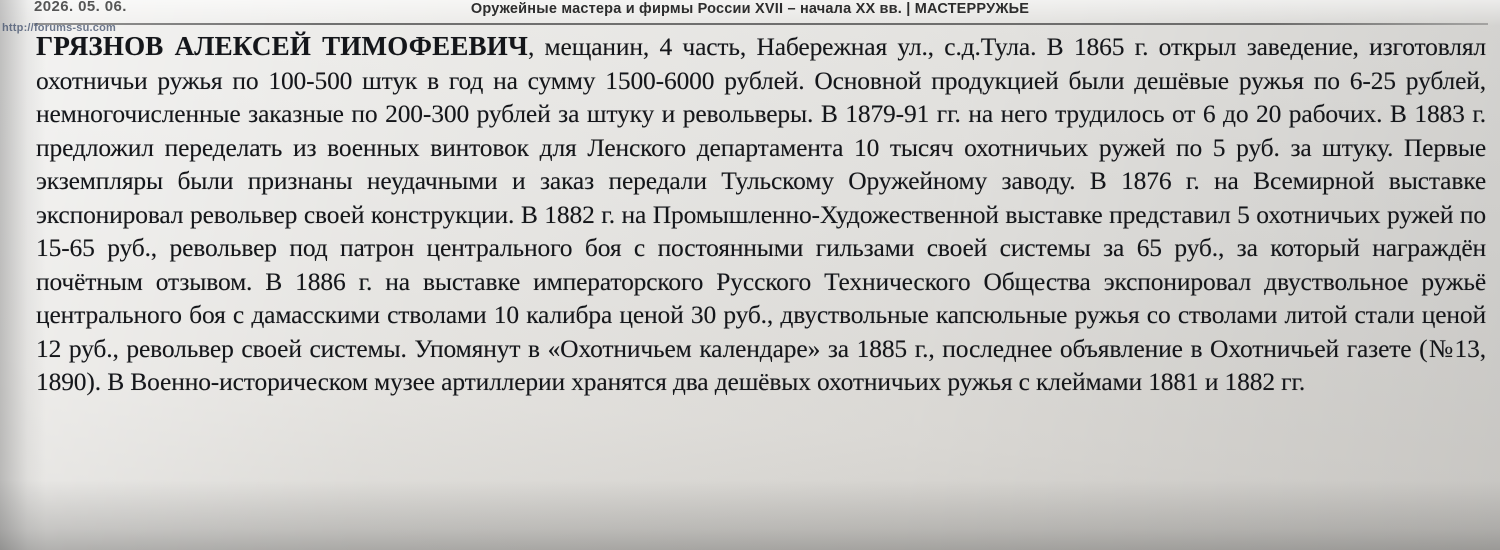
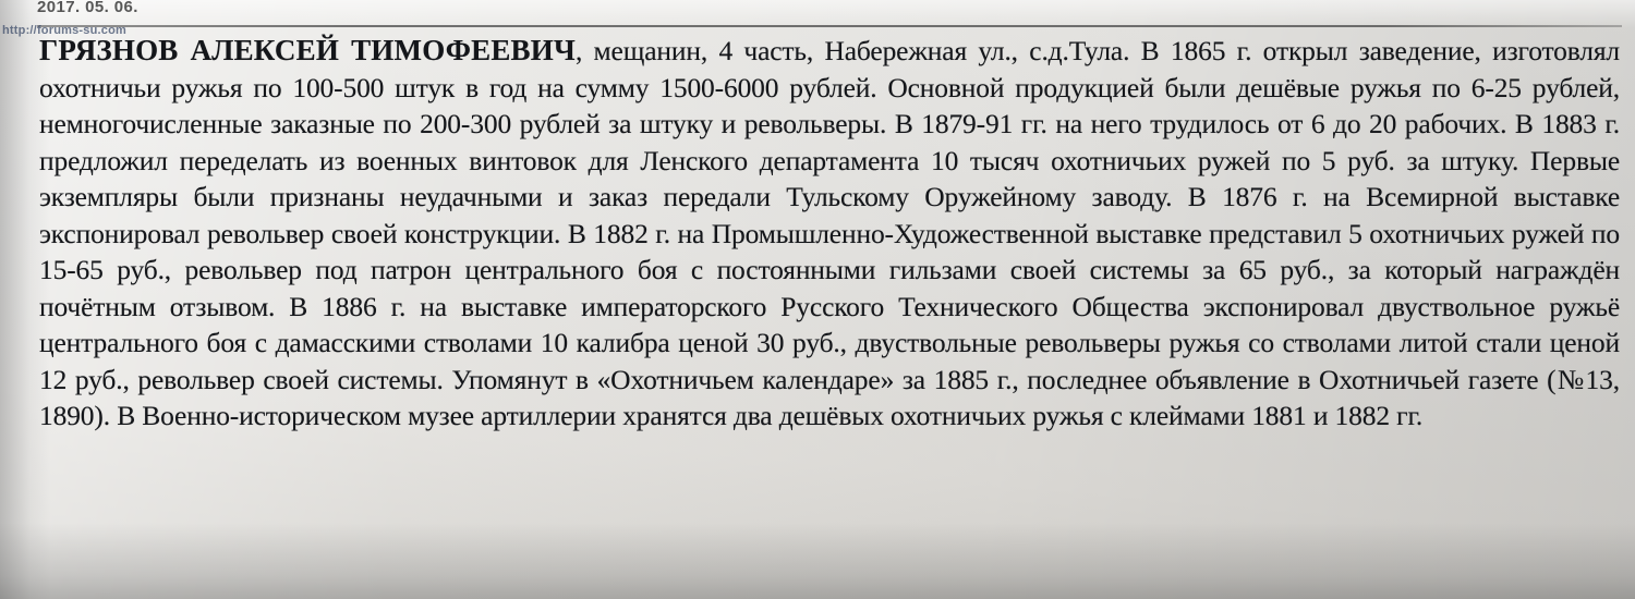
- Оружейные мастера и фирмы России XVII – начала XX вв. | МАСТЕРРУЖЬЕ
- 2026. 05. 06.
+ 2017. 05. 06.
  http://forums-su.com
- ГРЯЗНОВ АЛЕКСЕЙ ТИМОФЕЕВИЧ, мещанин, 4 часть, Набережная ул., с.д.Тула. В 1865 г. открыл заведение, изготовлял охотничьи ружья по 100-500 штук в год на сумму 1500-6000 рублей. Основной продукцией были дешёвые ружья по 6-25 рублей, немногочисленные заказные по 200-300 рублей за штуку и револьверы. В 1879-91 гг. на него трудилось от 6 до 20 рабочих. В 1883 г. предложил переделать из военных винтовок для Ленского департамента 10 тысяч охотничьих ружей по 5 руб. за штуку. Первые экземпляры были признаны неудачными и заказ передали Тульскому Оружейному заводу. В 1876 г. на Всемирной выставке экспонировал револьвер своей конструкции. В 1882 г. на Промышленно-Художественной выставке представил 5 охотничьих ружей по 15-65 руб., револьвер под патрон центрального боя с постоянными гильзами своей системы за 65 руб., за который награждён почётным отзывом. В 1886 г. на выставке императорского Русского Технического Общества экспонировал двуствольное ружьё центрального боя с дамасскими стволами 10 калибра ценой 30 руб., двуствольные капсюльные ружья со стволами литой стали ценой 12 руб., револьвер своей системы. Упомянут в «Охотничьем календаре» за 1885 г., последнее объявление в Охотничьей газете (№13, 1890). В Военно-историческом музее артиллерии хранятся два дешёвых охотничьих ружья с клеймами 1881 и 1882 гг.
+ ГРЯЗНОВ АЛЕКСЕЙ ТИМОФЕЕВИЧ, мещанин, 4 часть, Набережная ул., с.д.Тула. В 1865 г. открыл заведение, изготовлял охотничьи ружья по 100-500 штук в год на сумму 1500-6000 рублей. Основной продукцией были дешёвые ружья по 6-25 рублей, немногочисленные заказные по 200-300 рублей за штуку и револьверы. В 1879-91 гг. на него трудилось от 6 до 20 рабочих. В 1883 г. предложил переделать из военных винтовок для Ленского департамента 10 тысяч охотничьих ружей по 5 руб. за штуку. Первые экземпляры были признаны неудачными и заказ передали Тульскому Оружейному заводу. В 1876 г. на Всемирной выставке экспонировал револьвер своей конструкции. В 1882 г. на Промышленно-Художественной выставке представил 5 охотничьих ружей по 15-65 руб., револьвер под патрон центрального боя с постоянными гильзами своей системы за 65 руб., за который награждён почётным отзывом. В 1886 г. на выставке императорского Русского Технического Общества экспонировал двуствольное ружьё центрального боя с дамасскими стволами 10 калибра ценой 30 руб., двуствольные револьверы ружья со стволами литой стали ценой 12 руб., револьвер своей системы. Упомянут в «Охотничьем календаре» за 1885 г., последнее объявление в Охотничьей газете (№13, 1890). В Военно-историческом музее артиллерии хранятся два дешёвых охотничьих ружья с клеймами 1881 и 1882 гг.
